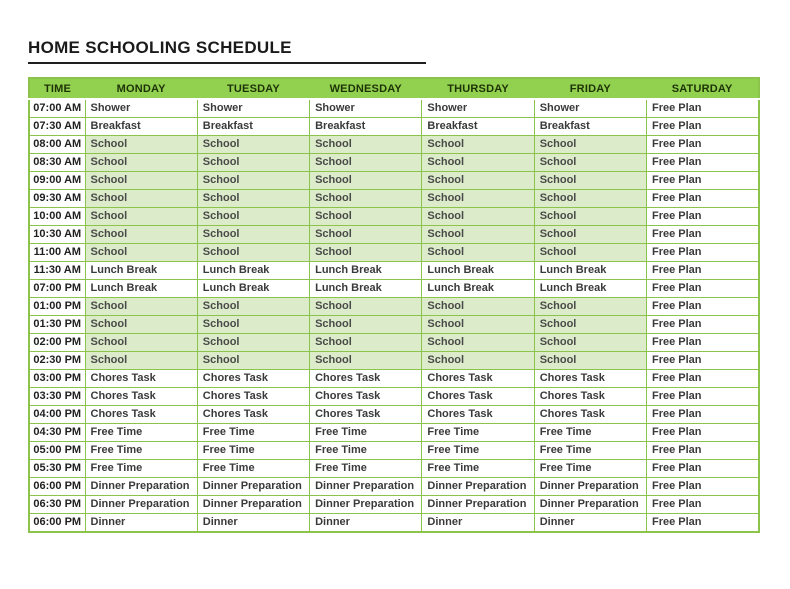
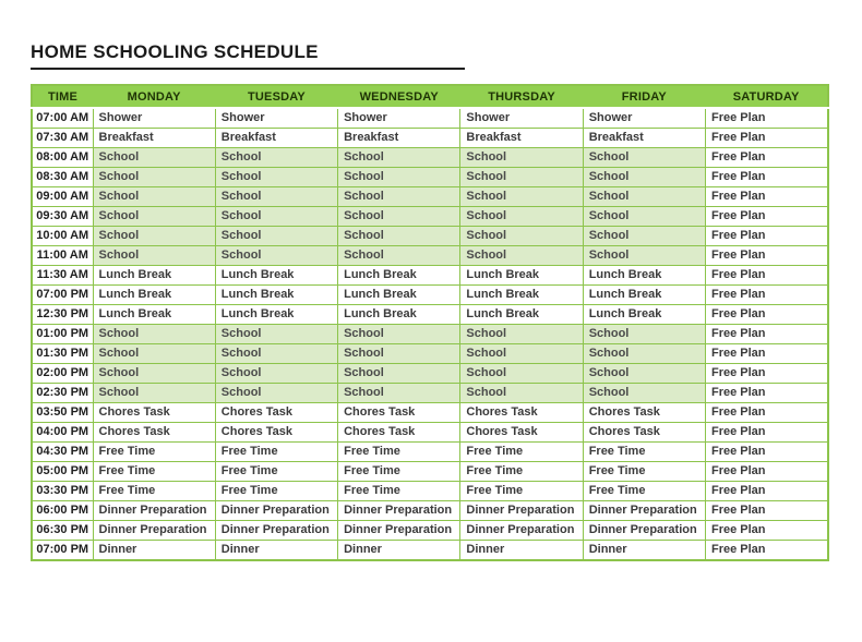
  HOME SCHOOLING SCHEDULE
  TIME	MONDAY	TUESDAY	WEDNESDAY	THURSDAY	FRIDAY	SATURDAY
  07:00 AM	Shower	Shower	Shower	Shower	Shower	Free Plan
  07:30 AM	Breakfast	Breakfast	Breakfast	Breakfast	Breakfast	Free Plan
  08:00 AM	School	School	School	School	School	Free Plan
  08:30 AM	School	School	School	School	School	Free Plan
  09:00 AM	School	School	School	School	School	Free Plan
  09:30 AM	School	School	School	School	School	Free Plan
  10:00 AM	School	School	School	School	School	Free Plan
- 10:30 AM	School	School	School	School	School	Free Plan
  11:00 AM	School	School	School	School	School	Free Plan
  11:30 AM	Lunch Break	Lunch Break	Lunch Break	Lunch Break	Lunch Break	Free Plan
  07:00 PM	Lunch Break	Lunch Break	Lunch Break	Lunch Break	Lunch Break	Free Plan
+ 12:30 PM	Lunch Break	Lunch Break	Lunch Break	Lunch Break	Lunch Break	Free Plan
  01:00 PM	School	School	School	School	School	Free Plan
  01:30 PM	School	School	School	School	School	Free Plan
  02:00 PM	School	School	School	School	School	Free Plan
  02:30 PM	School	School	School	School	School	Free Plan
- 03:00 PM	Chores Task	Chores Task	Chores Task	Chores Task	Chores Task	Free Plan
- 03:30 PM	Chores Task	Chores Task	Chores Task	Chores Task	Chores Task	Free Plan
+ 03:50 PM	Chores Task	Chores Task	Chores Task	Chores Task	Chores Task	Free Plan
  04:00 PM	Chores Task	Chores Task	Chores Task	Chores Task	Chores Task	Free Plan
  04:30 PM	Free Time	Free Time	Free Time	Free Time	Free Time	Free Plan
  05:00 PM	Free Time	Free Time	Free Time	Free Time	Free Time	Free Plan
- 05:30 PM	Free Time	Free Time	Free Time	Free Time	Free Time	Free Plan
+ 03:30 PM	Free Time	Free Time	Free Time	Free Time	Free Time	Free Plan
  06:00 PM	Dinner Preparation	Dinner Preparation	Dinner Preparation	Dinner Preparation	Dinner Preparation	Free Plan
  06:30 PM	Dinner Preparation	Dinner Preparation	Dinner Preparation	Dinner Preparation	Dinner Preparation	Free Plan
- 06:00 PM	Dinner	Dinner	Dinner	Dinner	Dinner	Free Plan
+ 07:00 PM	Dinner	Dinner	Dinner	Dinner	Dinner	Free Plan
